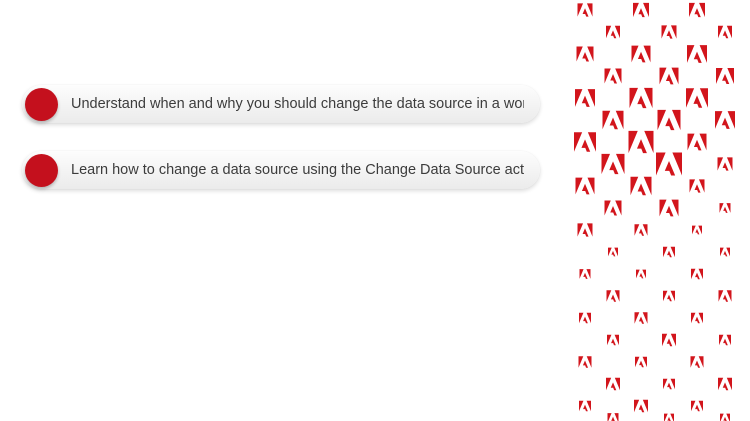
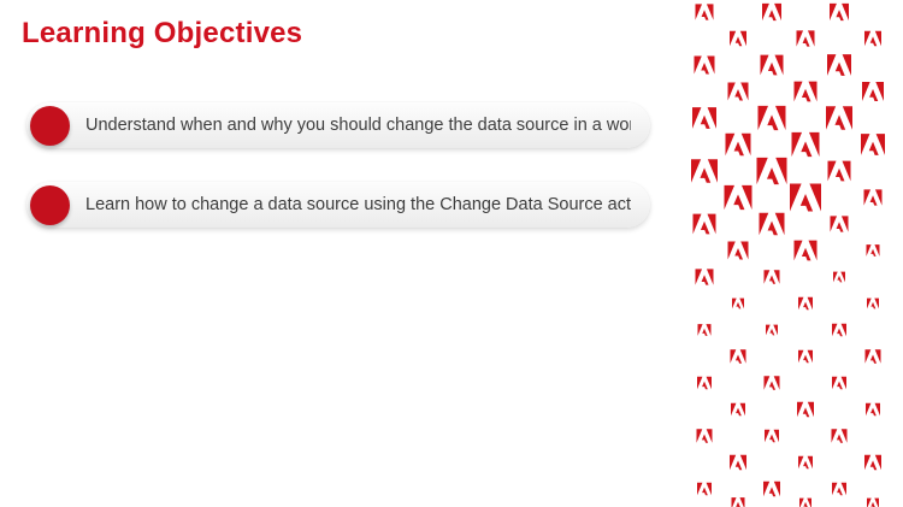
+ Learning Objectives
  Understand when and why you should change the data source in a wo
  Learn how to change a data source using the Change Data Source act
